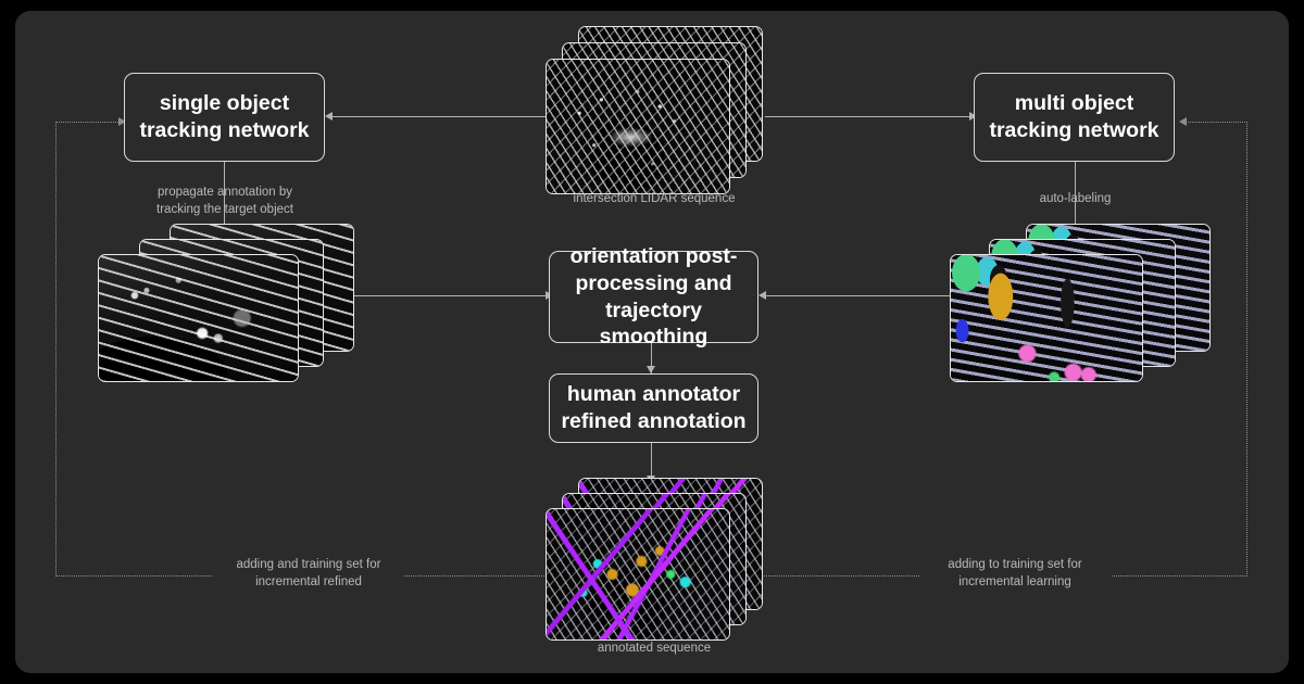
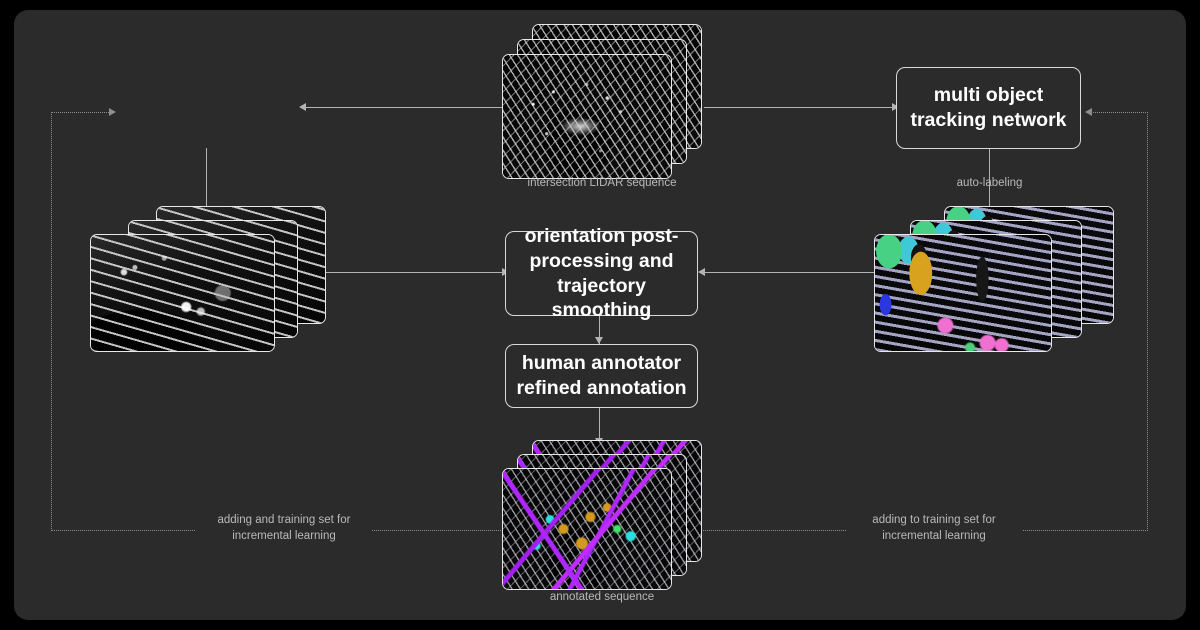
- single object tracking network
  multi object tracking network
  orientation post-processing and trajectory smoothing
  human annotator refined annotation
  intersection LIDAR sequence
- propagate annotation by tracking the target object
  auto-labeling
  annotated sequence
- adding and training set for incremental refined
+ adding and training set for incremental learning
  adding to training set for incremental learning
